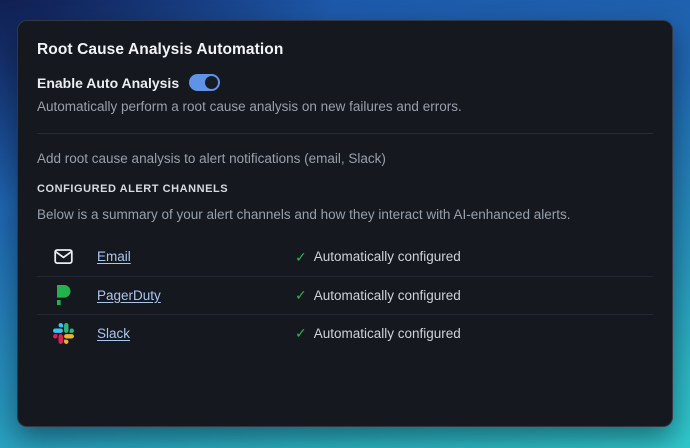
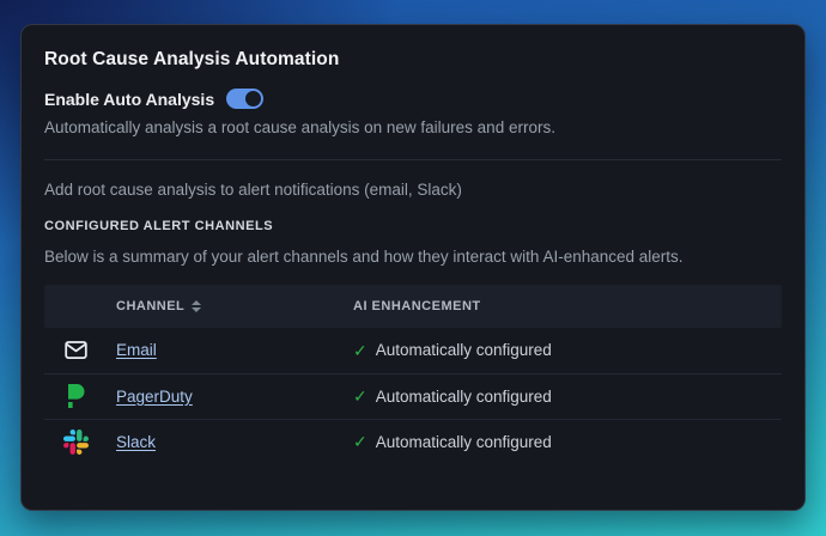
  Root Cause Analysis Automation
  Enable Auto Analysis
- Automatically perform a root cause analysis on new failures and errors.
+ Automatically analysis a root cause analysis on new failures and errors.
  Add root cause analysis to alert notifications (email, Slack)
  CONFIGURED ALERT CHANNELS
  Below is a summary of your alert channels and how they interact with AI-enhanced alerts.
+ CHANNEL
+ AI ENHANCEMENT
  Email
  ✓
  Automatically configured
  PagerDuty
  ✓
  Automatically configured
  Slack
  ✓
  Automatically configured
